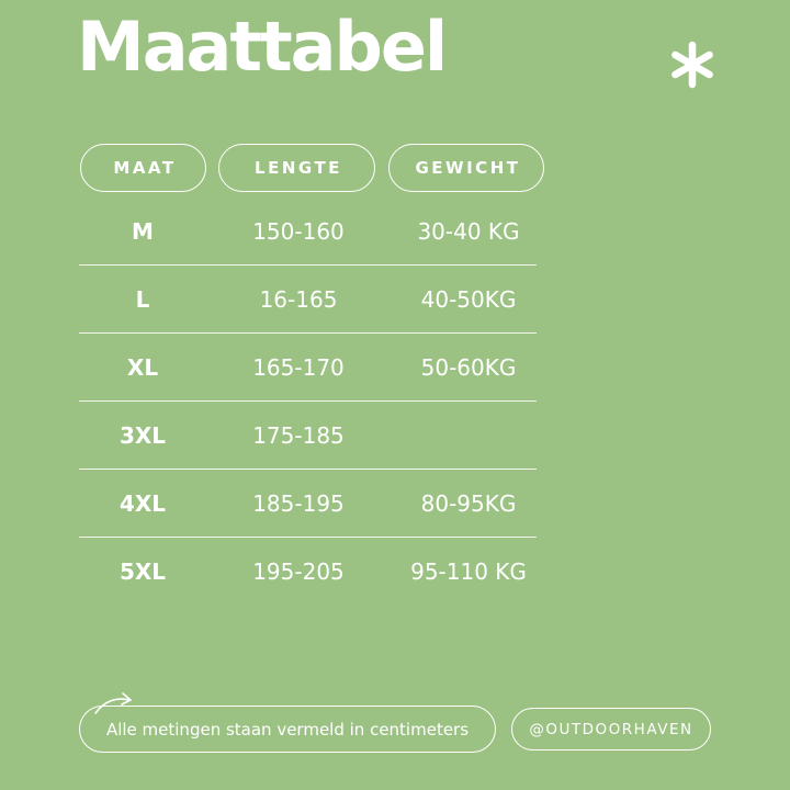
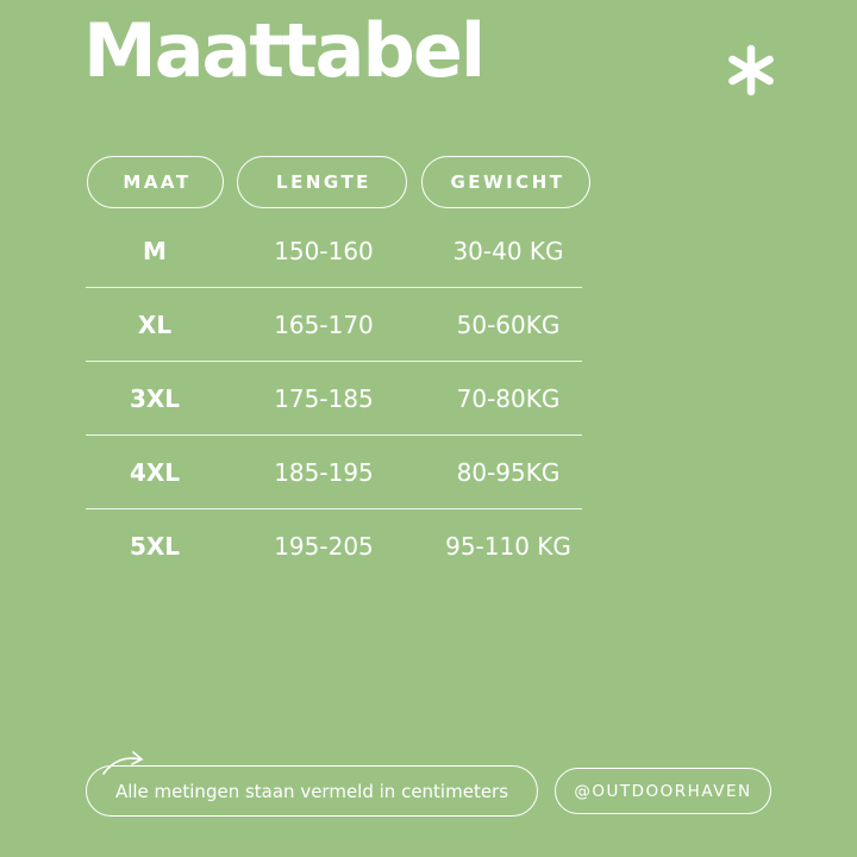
  Maattabel
  MAAT
  LENGTE
  GEWICHT
  M
  150-160
  30-40 KG
- L
- 16-165
- 40-50KG
  XL
  165-170
  50-60KG
  3XL
  175-185
+ 70-80KG
  4XL
  185-195
  80-95KG
  5XL
  195-205
  95-110 KG
  Alle metingen staan vermeld in centimeters
  @OUTDOORHAVEN
